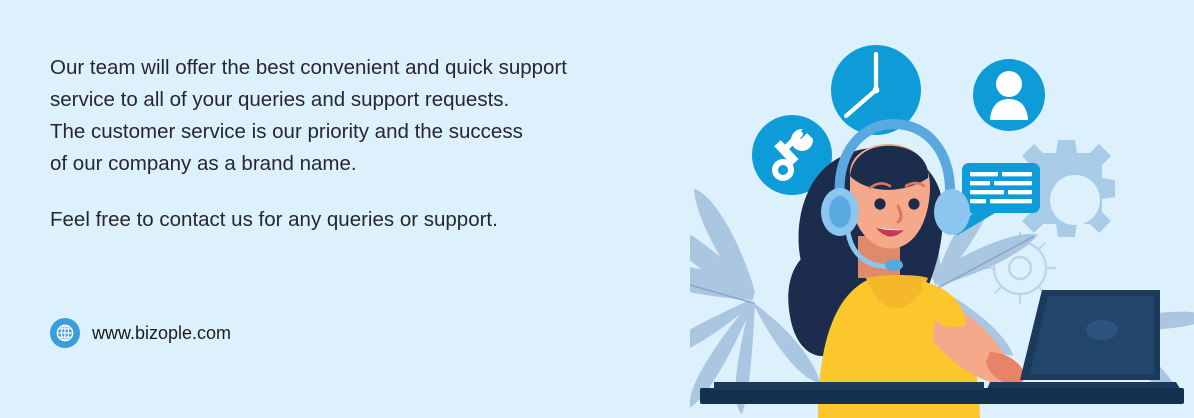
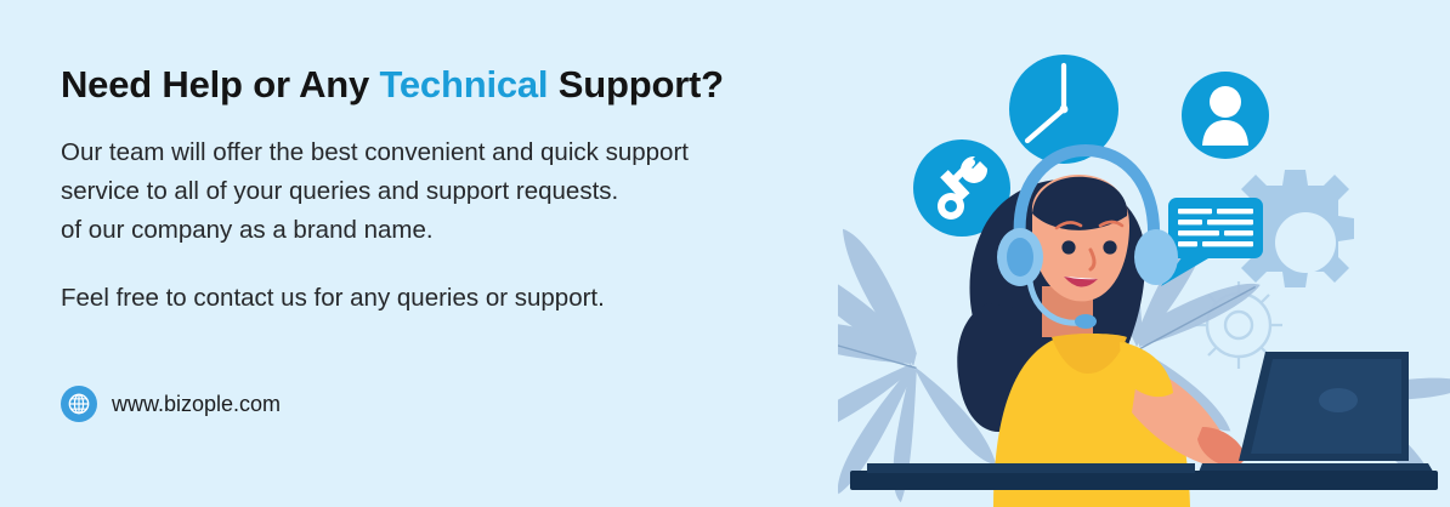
+ Need Help or Any Technical Support?
  Our team will offer the best convenient and quick support
  service to all of your queries and support requests.
- The customer service is our priority and the success
  of our company as a brand name.
  Feel free to contact us for any queries or support.
  www.bizople.com
